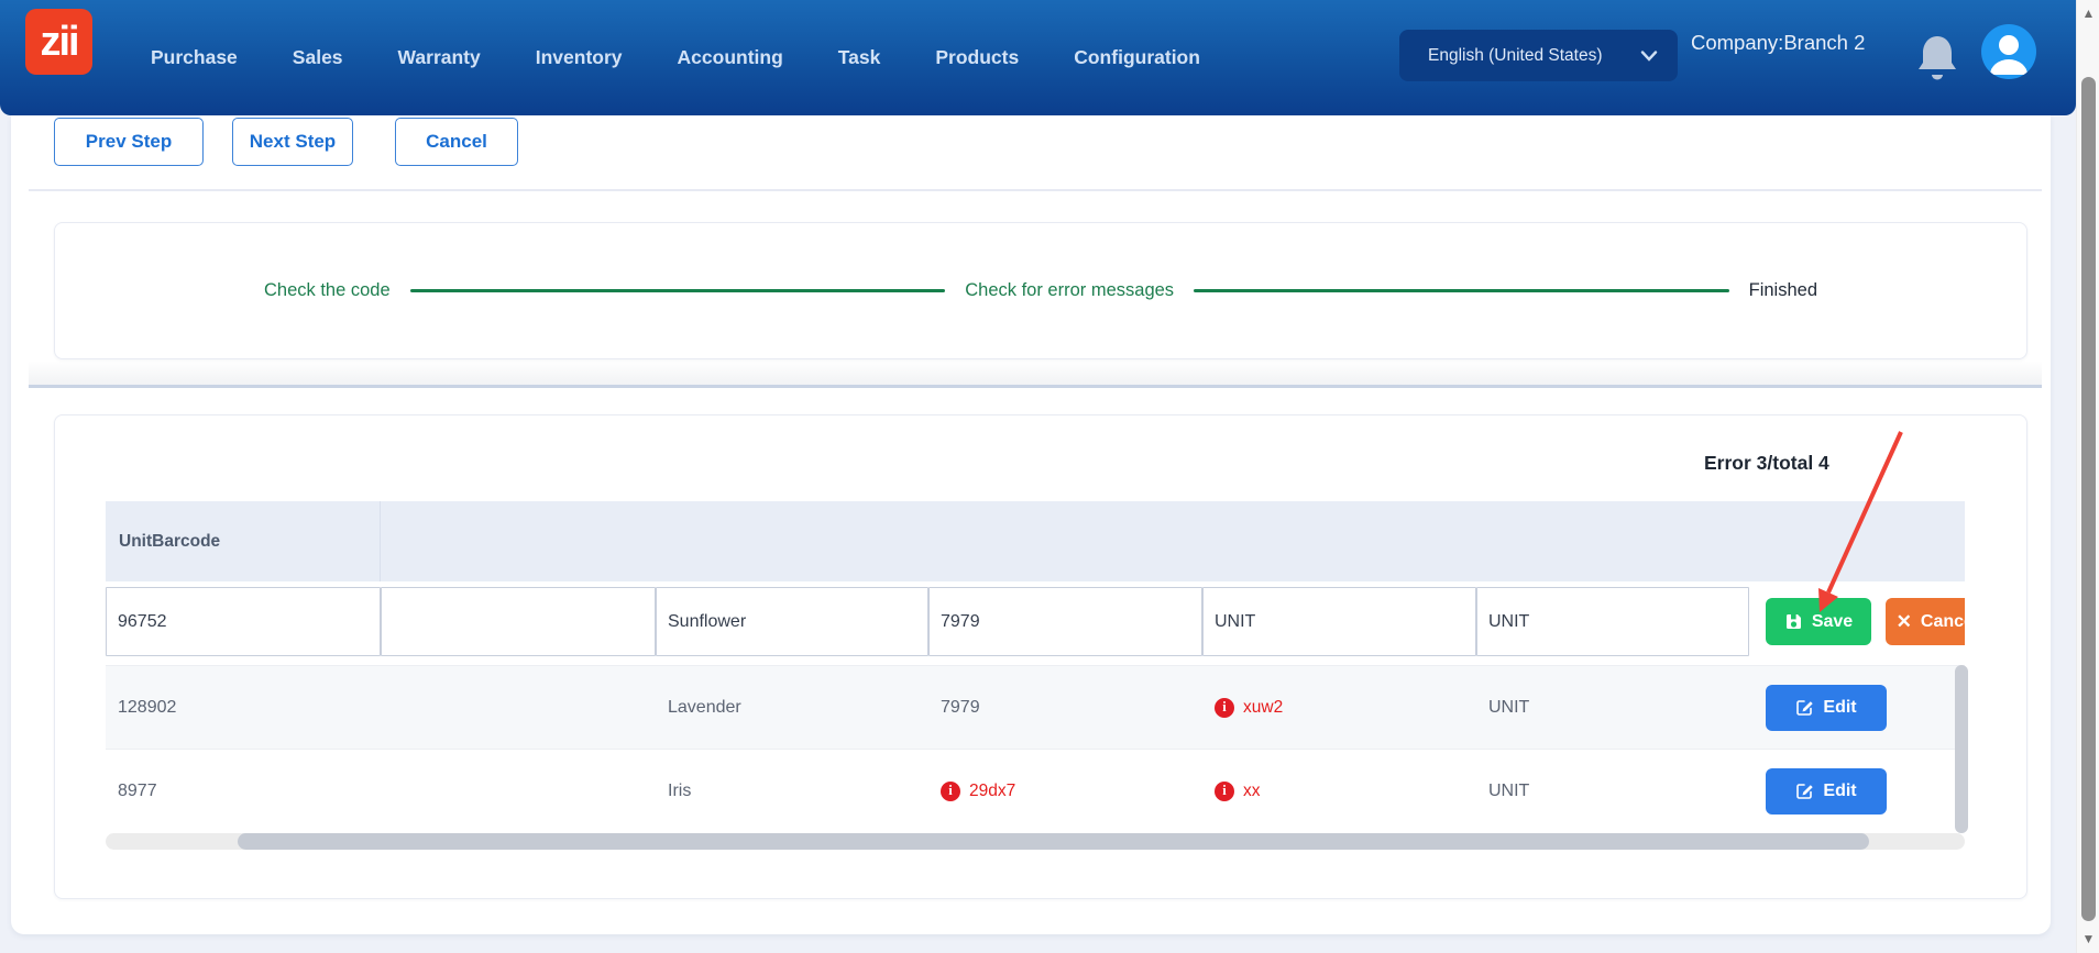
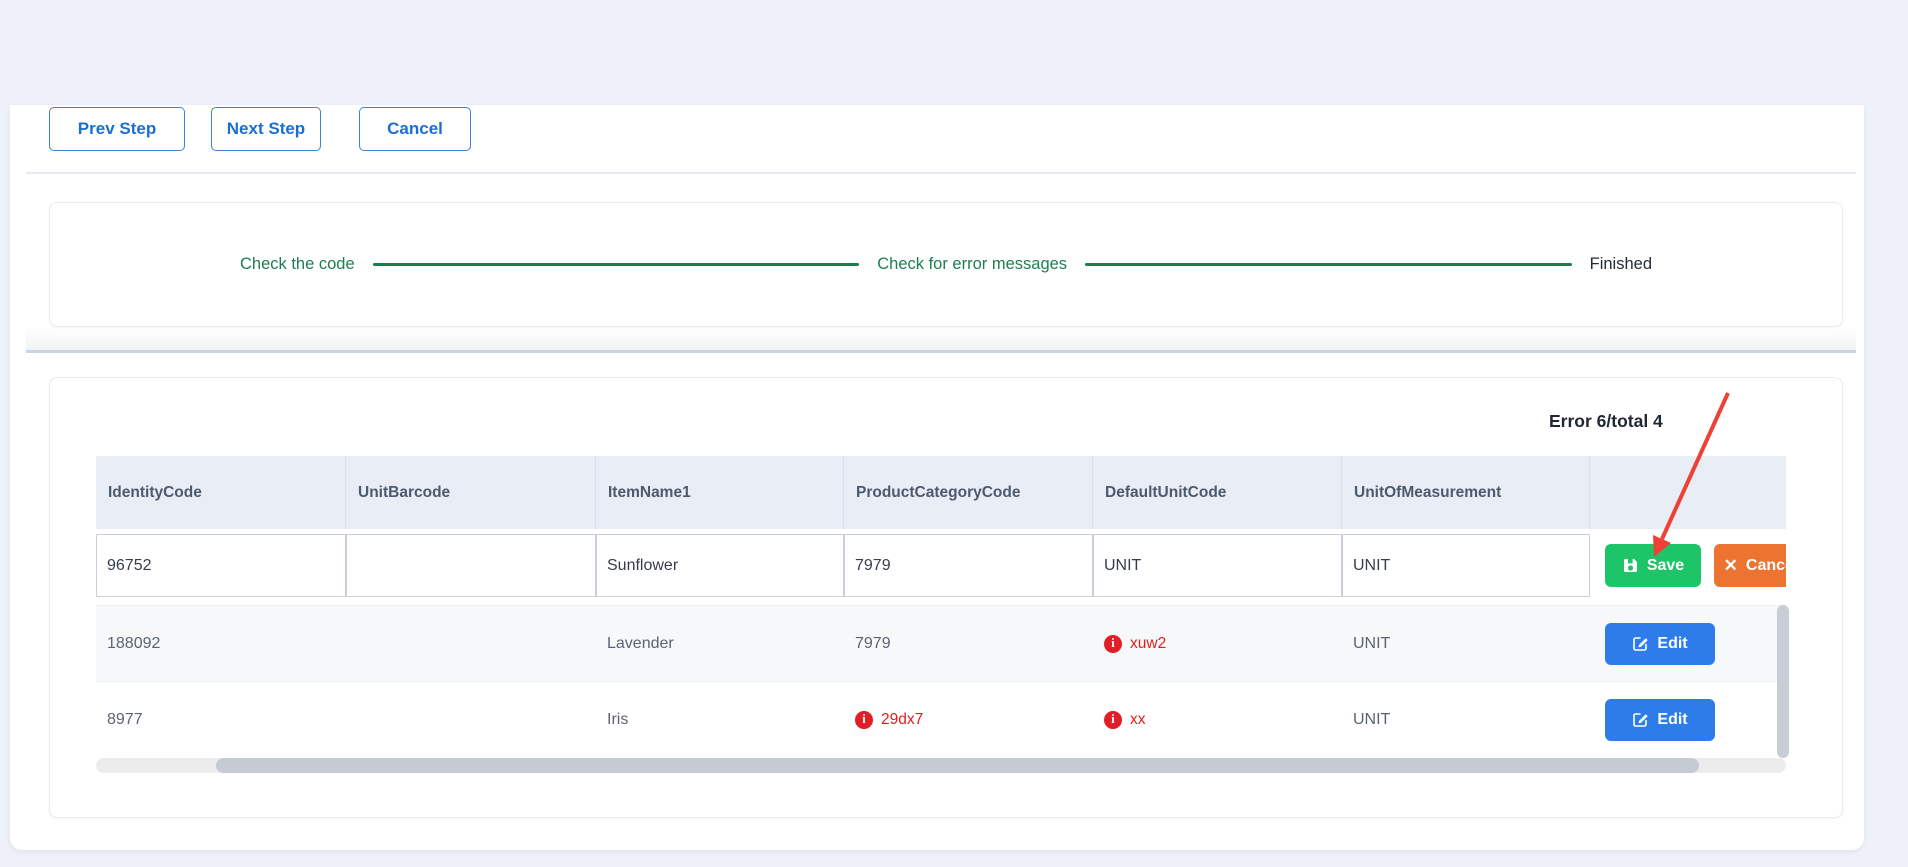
- zii
- Purchase
- Sales
- Warranty
- Inventory
- Accounting
- Task
- Products
- Configuration
- English (United States)
- Company:Branch 2
- ▲
- ▼
  Prev Step
  Next Step
  Cancel
  Check the code
  Check for error messages
  Finished
- Error 3/total 4
+ Error 6/total 4
+ IdentityCode
  UnitBarcode
+ ItemName1
+ ProductCategoryCode
+ DefaultUnitCode
+ UnitOfMeasurement
  96752
  Sunflower
  7979
  UNIT
  UNIT
  Save
  ✕
- 128902
+ 188092
  Lavender
  7979
  i
  xuw2
  UNIT
  Edit
  8977
  Iris
  i
  29dx7
  i
  xx
  UNIT
  Edit
